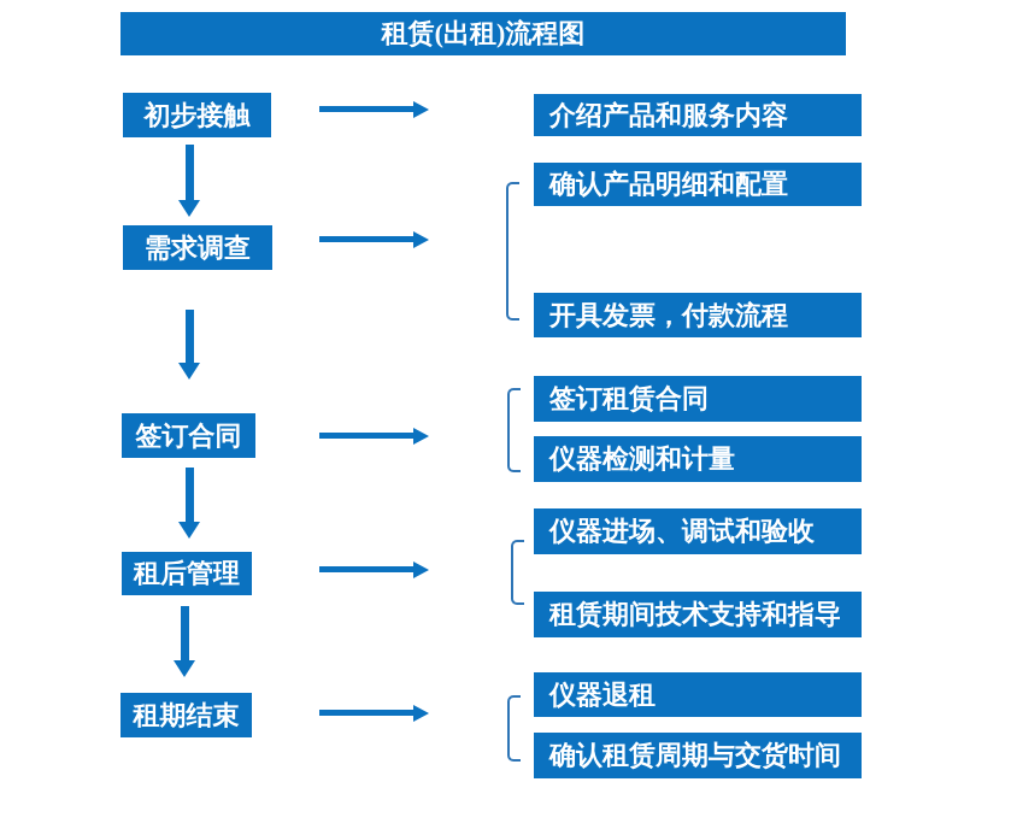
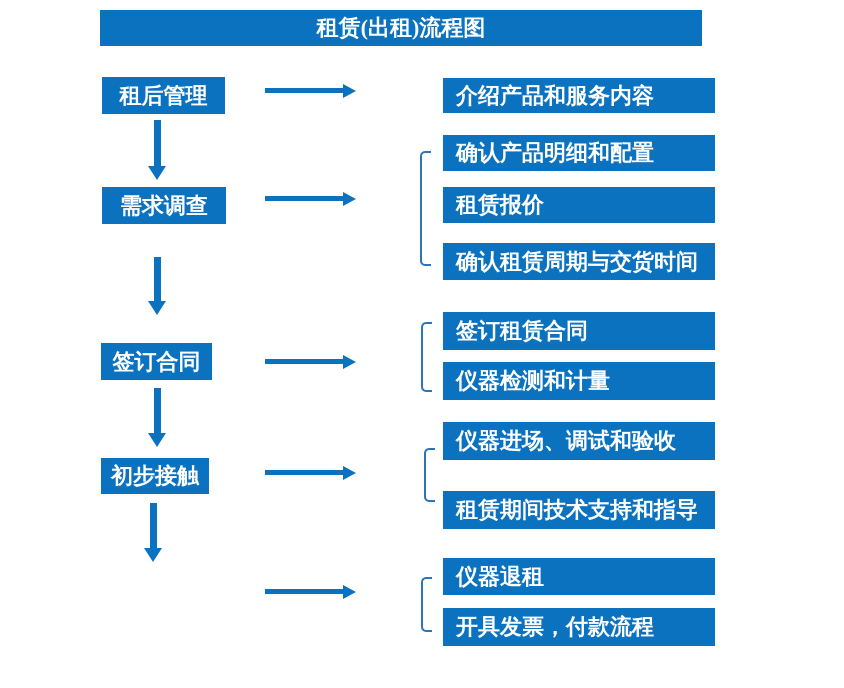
  租赁(出租)流程图
- 初步接触
+ 租后管理
  需求调查
  签订合同
- 租后管理
+ 初步接触
- 租期结束
  介绍产品和服务内容
  确认产品明细和配置
+ 租赁报价
- 开具发票，付款流程
+ 确认租赁周期与交货时间
  签订租赁合同
  仪器检测和计量
  仪器进场、调试和验收
  租赁期间技术支持和指导
  仪器退租
- 确认租赁周期与交货时间
+ 开具发票，付款流程
